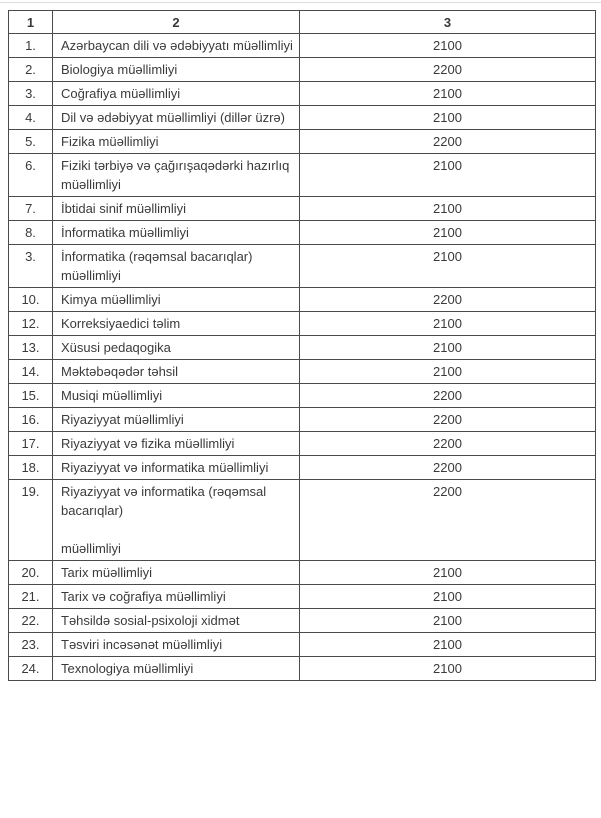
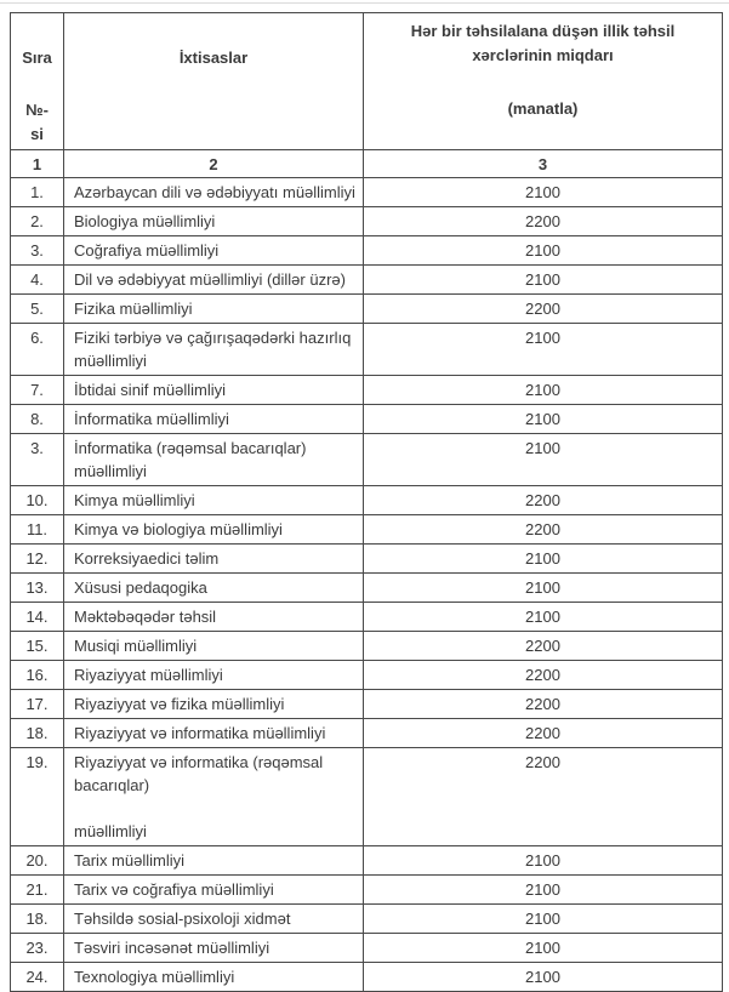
+ Sıra №- si	İxtisaslar	Hər bir təhsilalana düşən illik təhsil xərclərinin miqdarı (manatla)
  1	2	3
  1.	Azərbaycan dili və ədəbiyyatı müəllimliyi	2100
  2.	Biologiya müəllimliyi	2200
  3.	Coğrafiya müəllimliyi	2100
  4.	Dil və ədəbiyyat müəllimliyi (dillər üzrə)	2100
  5.	Fizika müəllimliyi	2200
  6.	Fiziki tərbiyə və çağırışaqədərki hazırlıqmüəllimliyi	2100
  7.	İbtidai sinif müəllimliyi	2100
  8.	İnformatika müəllimliyi	2100
  3.	İnformatika (rəqəmsal bacarıqlar)müəllimliyi	2100
  10.	Kimya müəllimliyi	2200
+ 11.	Kimya və biologiya müəllimliyi	2200
  12.	Korreksiyaedici təlim	2100
  13.	Xüsusi pedaqogika	2100
  14.	Məktəbəqədər təhsil	2100
  15.	Musiqi müəllimliyi	2200
  16.	Riyaziyyat müəllimliyi	2200
  17.	Riyaziyyat və fizika müəllimliyi	2200
  18.	Riyaziyyat və informatika müəllimliyi	2200
  19.	Riyaziyyat və informatika (rəqəmsalbacarıqlar) müəllimliyi	2200
  20.	Tarix müəllimliyi	2100
  21.	Tarix və coğrafiya müəllimliyi	2100
- 22.	Təhsildə sosial-psixoloji xidmət	2100
+ 18.	Təhsildə sosial-psixoloji xidmət	2100
  23.	Təsviri incəsənət müəllimliyi	2100
  24.	Texnologiya müəllimliyi	2100
